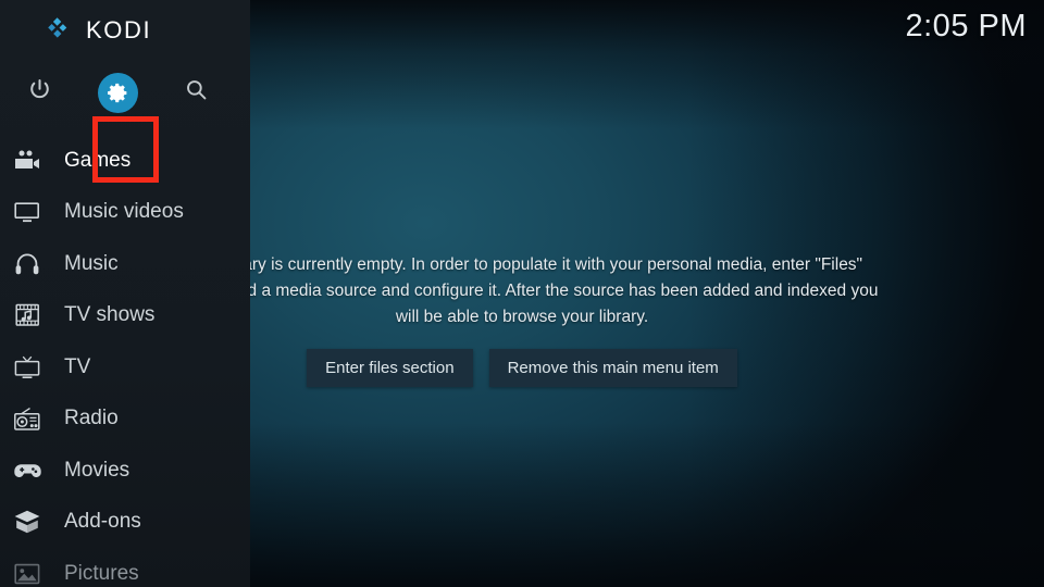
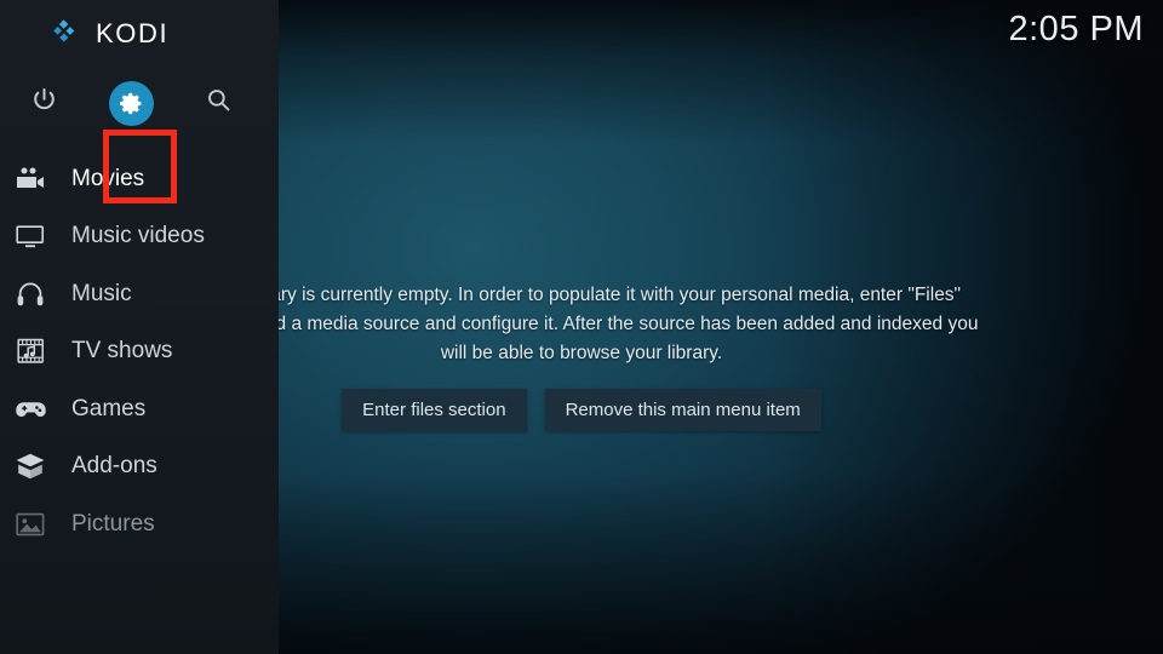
  2:05 PM
  ry is currently empty. In order to populate it with your personal media, enter "Files" d a media source and configure it. After the source has been added and indexed you will be able to browse your library.
  Enter files section
  Remove this main menu item
  KODI
- Games
+ Movies
  Music videos
  Music
  TV shows
- TV
- Radio
- Movies
+ Games
  Add-ons
  Pictures
